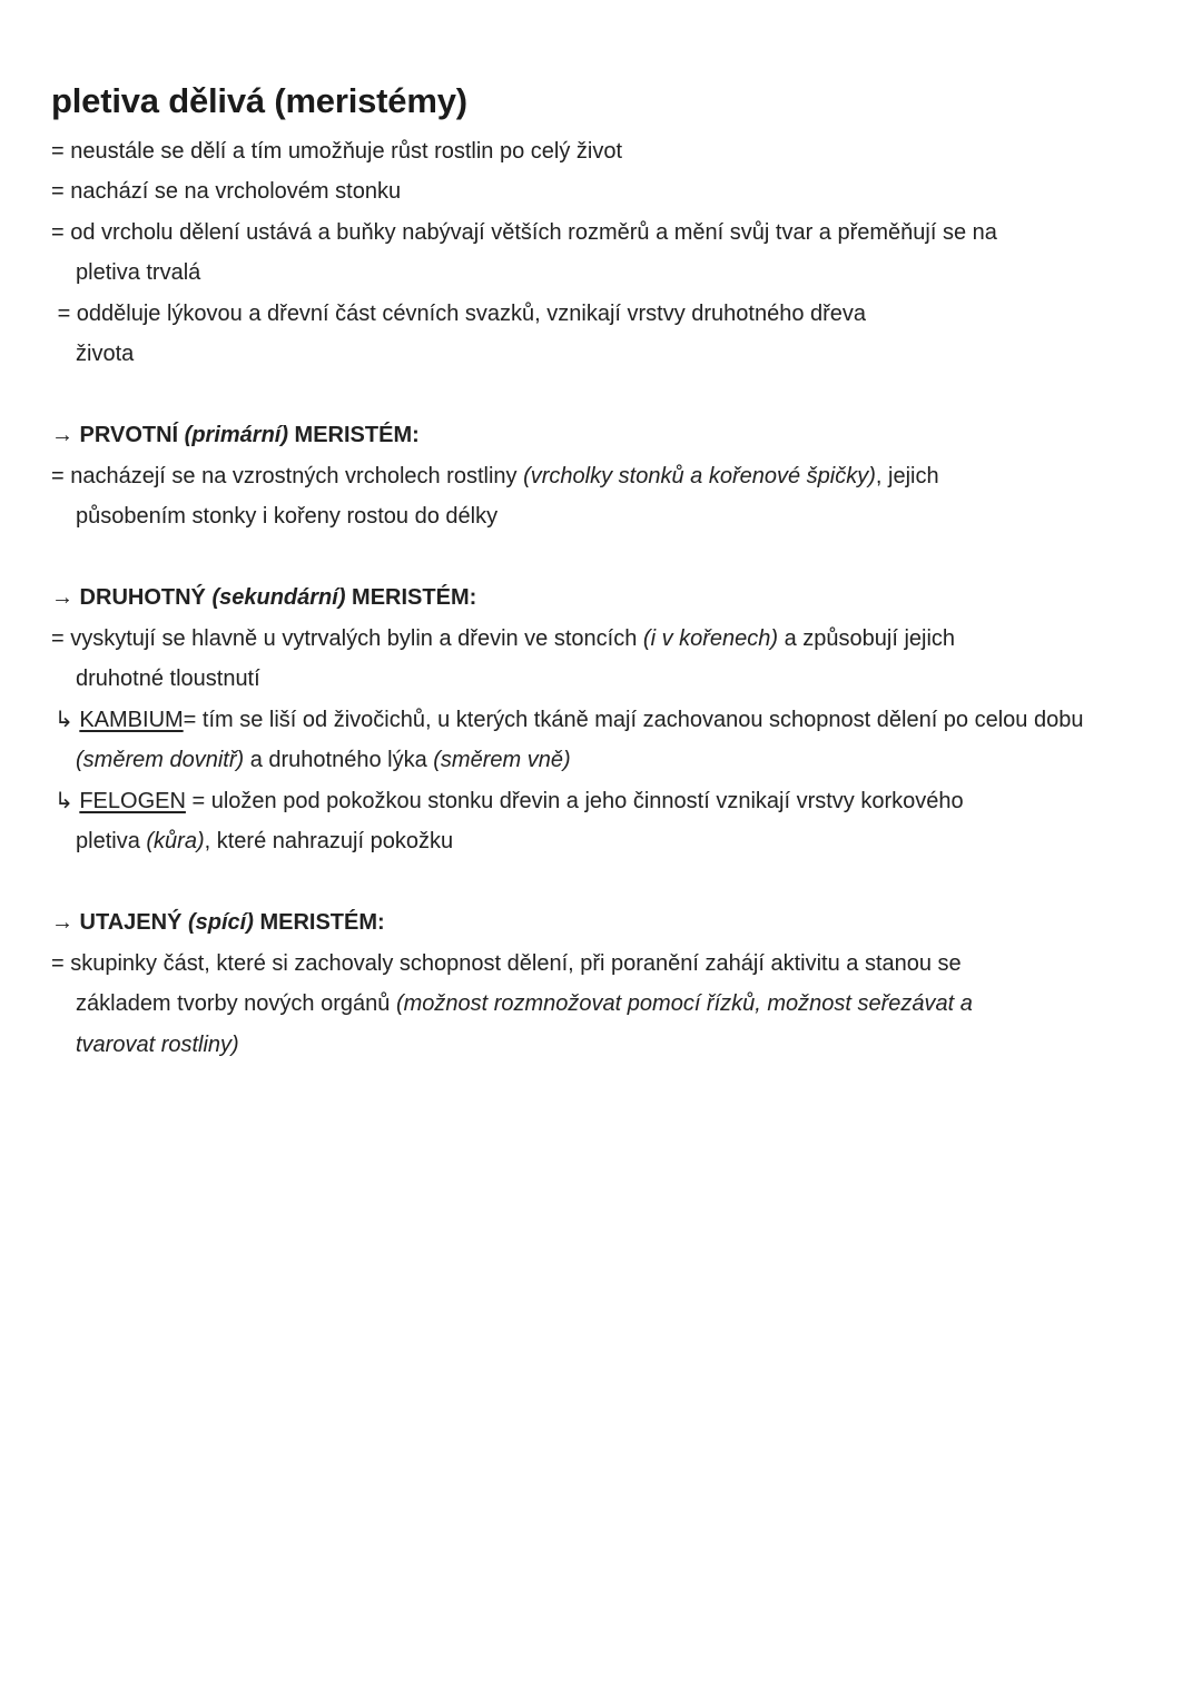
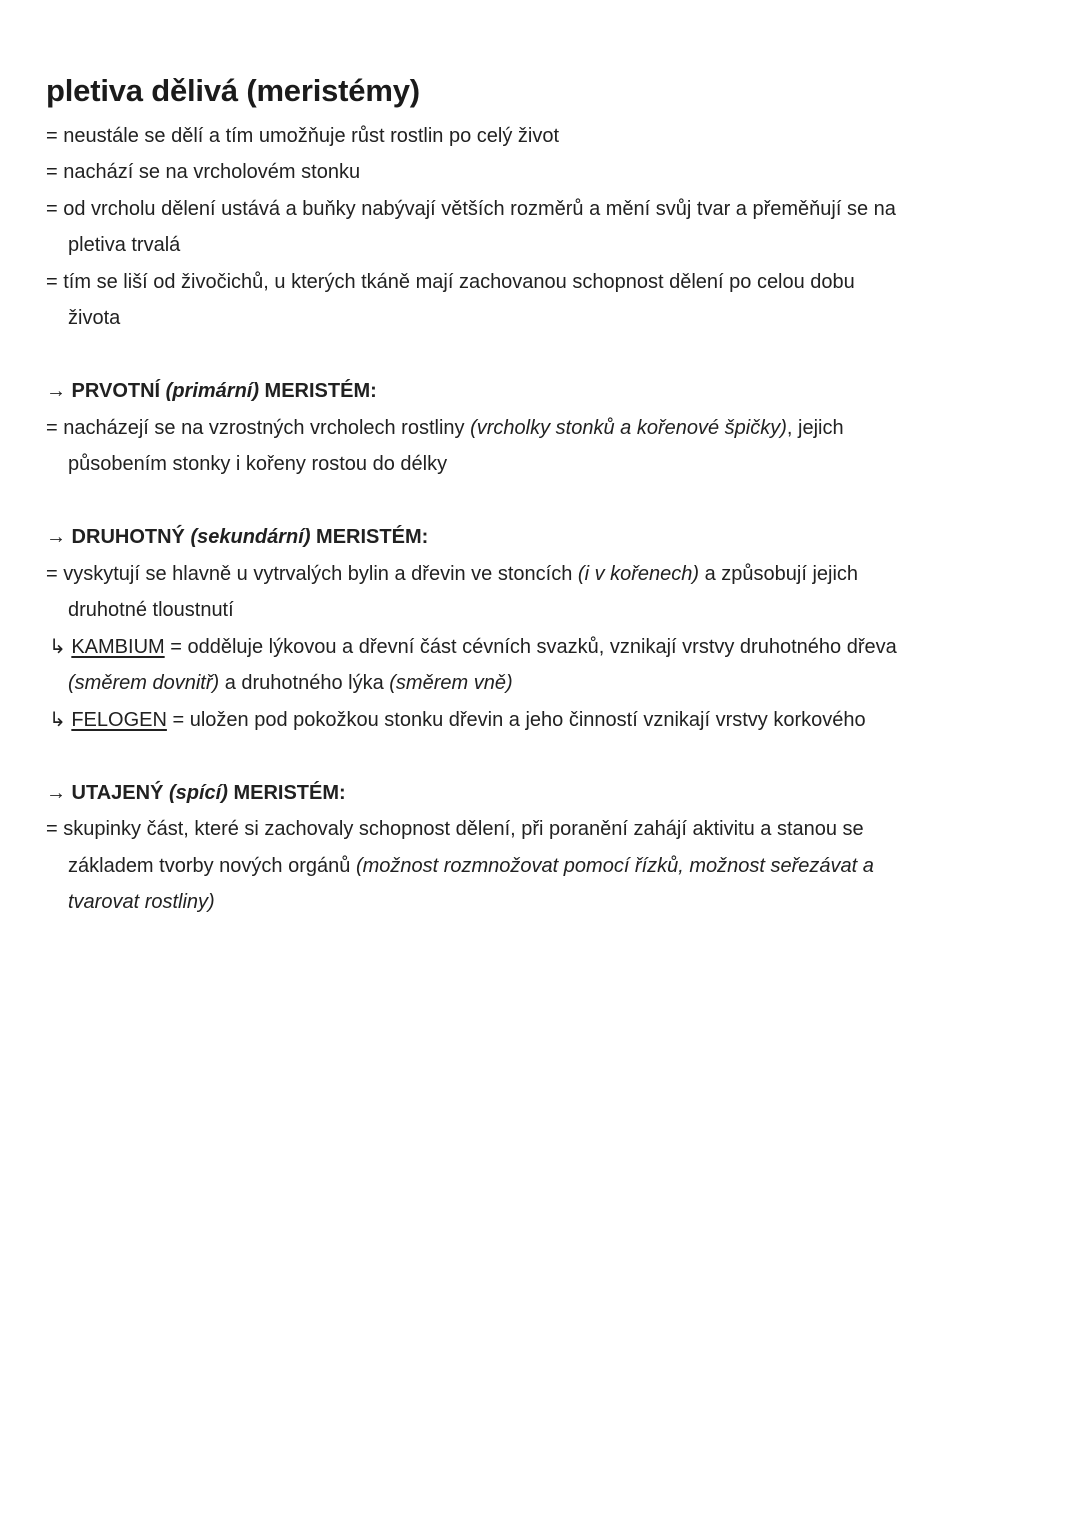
  pletiva dělivá (meristémy)
  = neustále se dělí a tím umožňuje růst rostlin po celý život
  = nachází se na vrcholovém stonku
  = od vrcholu dělení ustává a buňky nabývají větších rozměrů a mění svůj tvar a přeměňují se na
  pletiva trvalá
- = odděluje lýkovou a dřevní část cévních svazků, vznikají vrstvy druhotného dřeva
+ = tím se liší od živočichů, u kterých tkáně mají zachovanou schopnost dělení po celou dobu
  života
  → PRVOTNÍ (primární) MERISTÉM:
  = nacházejí se na vzrostných vrcholech rostliny (vrcholky stonků a kořenové špičky), jejich
  působením stonky i kořeny rostou do délky
  → DRUHOTNÝ (sekundární) MERISTÉM:
  = vyskytují se hlavně u vytrvalých bylin a dřevin ve stoncích (i v kořenech) a způsobují jejich
  druhotné tloustnutí
- ↳ KAMBIUM= tím se liší od živočichů, u kterých tkáně mají zachovanou schopnost dělení po celou dobu
+ ↳ KAMBIUM = odděluje lýkovou a dřevní část cévních svazků, vznikají vrstvy druhotného dřeva
  (směrem dovnitř) a druhotného lýka (směrem vně)
  ↳ FELOGEN = uložen pod pokožkou stonku dřevin a jeho činností vznikají vrstvy korkového
- pletiva (kůra), které nahrazují pokožku
  → UTAJENÝ (spící) MERISTÉM:
  = skupinky část, které si zachovaly schopnost dělení, při poranění zahájí aktivitu a stanou se
  základem tvorby nových orgánů (možnost rozmnožovat pomocí řízků, možnost seřezávat a
  tvarovat rostliny)
